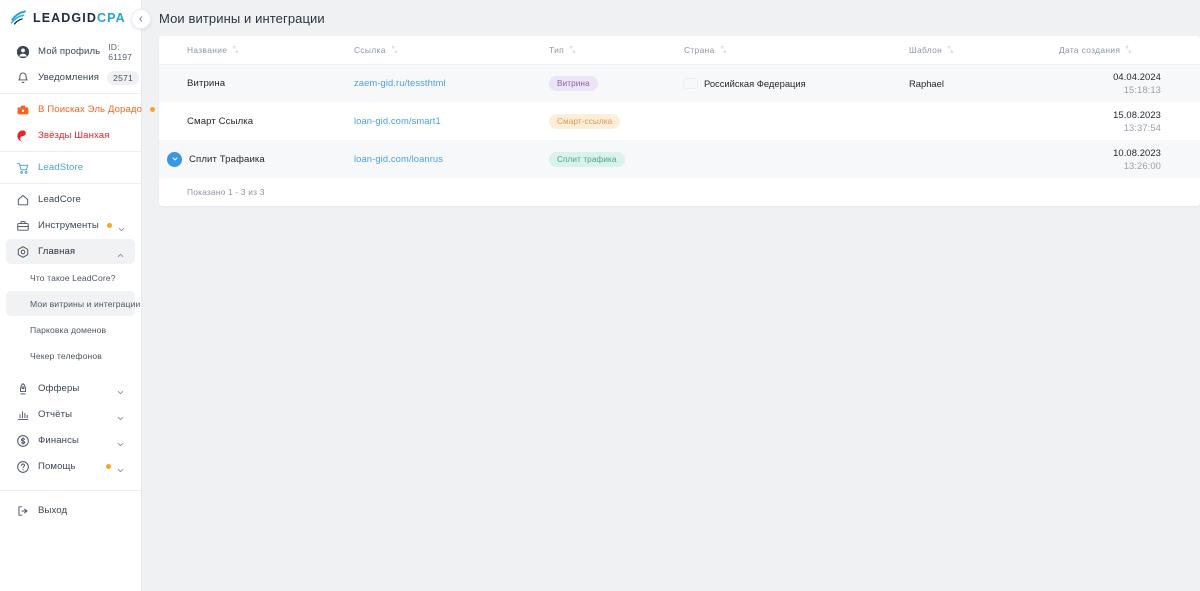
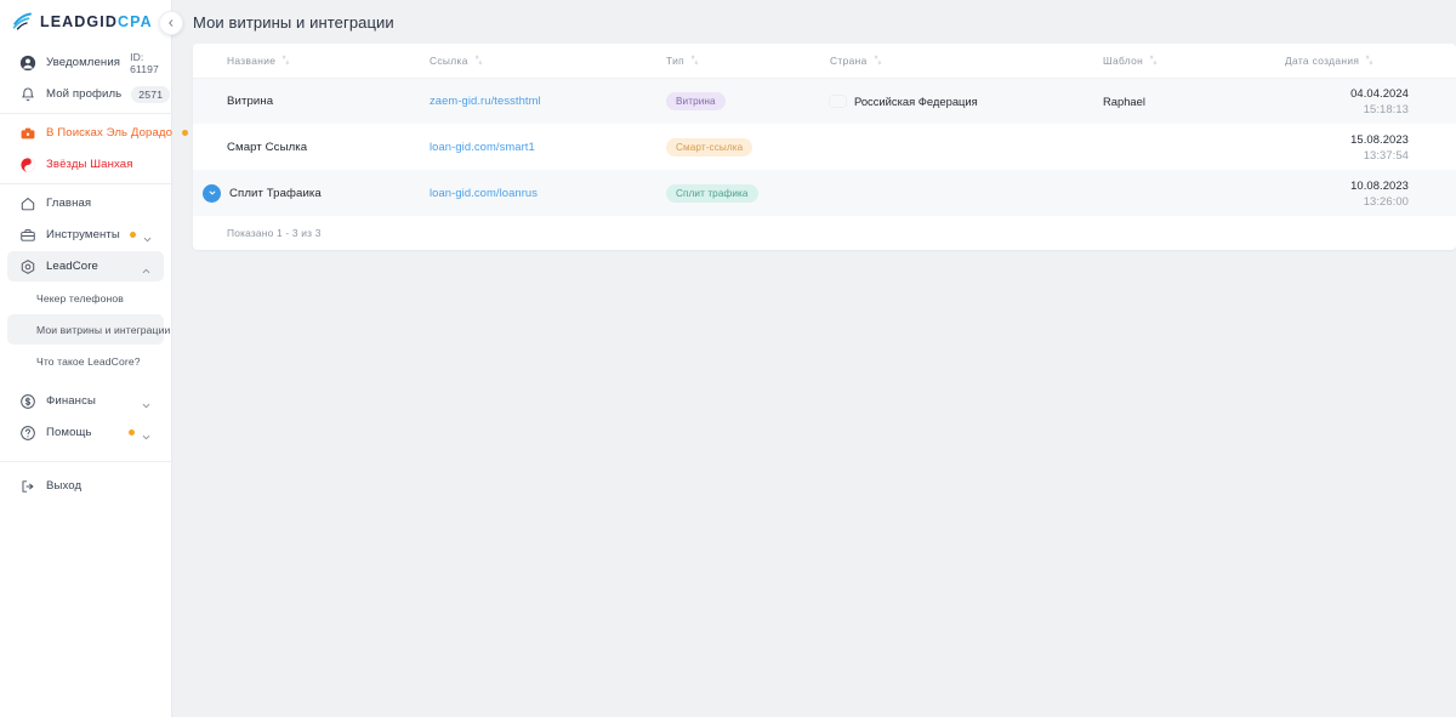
  LEADGIDCPA
- Мой профиль
+ Уведомления
  ID: 61197
- Уведомления
+ Мой профиль
  2571
  В Поисках Эль Дорадо
  Звёзды Шанхая
- LeadStore
- LeadCore
+ Главная
  Инструменты
- Главная
+ LeadCore
- Что такое LeadCore?
+ Чекер телефонов
  Мои витрины и интеграции
- Парковка доменов
- Чекер телефонов
+ Что такое LeadCore?
- Офферы
- Отчёты
  Финансы
  Помощь
  Выход
  Мои витрины и интеграции
  Название	Ссылка	Тип	Страна	Шаблон	Дата создания
  Витрина	zaem-gid.ru/tessthtml	Витрина	Российская Федерация	Raphael	04.04.2024 15:18:13
  Смарт Ссылка	loan-gid.com/smart1	Смарт-ссылка			15.08.2023 13:37:54
  Сплит Трафаика	loan-gid.com/loanrus	Сплит трафика			10.08.2023 13:26:00
  Показано 1 - 3 из 3
